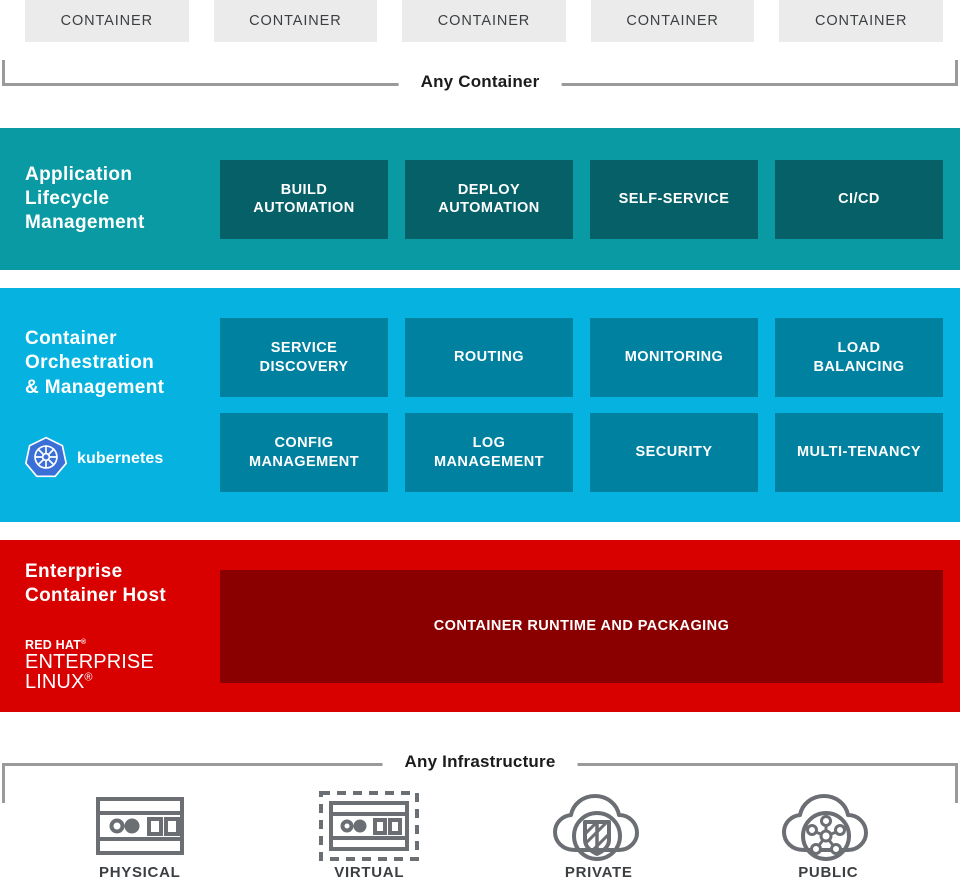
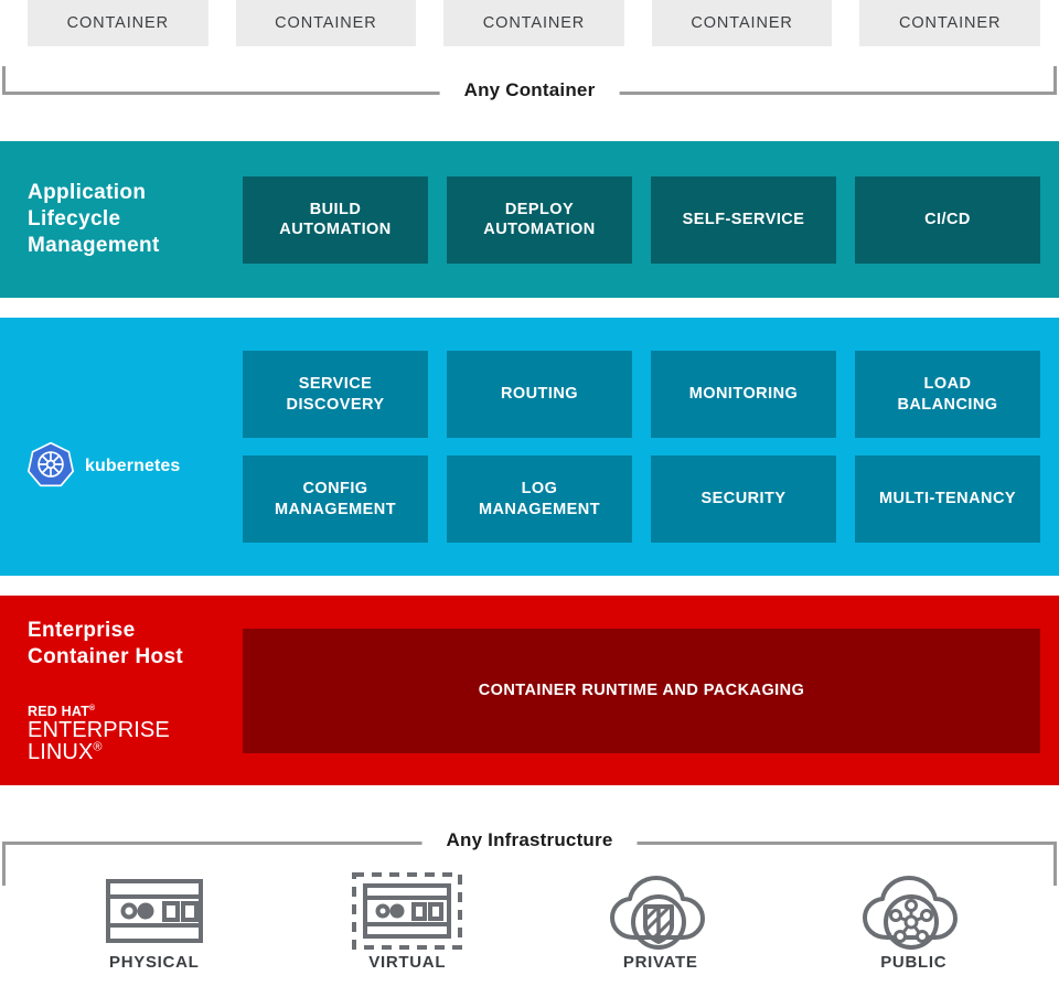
  CONTAINER
  CONTAINER
  CONTAINER
  CONTAINER
  CONTAINER
  Any Container
  Application
  Lifecycle
  Management
  BUILD
  AUTOMATION
  DEPLOY
  AUTOMATION
  SELF-SERVICE
  CI/CD
- Container
- Orchestration
- & Management
  kubernetes
  SERVICE
  DISCOVERY
  ROUTING
  MONITORING
  LOAD
  BALANCING
  CONFIG
  MANAGEMENT
  LOG
  MANAGEMENT
  SECURITY
  MULTI-TENANCY
  Enterprise
  Container Host
  RED HAT
  ENTERPRISE LINUX®
  CONTAINER RUNTIME AND PACKAGING
  Any Infrastructure
  PHYSICAL
  VIRTUAL
  PRIVATE
  PUBLIC
